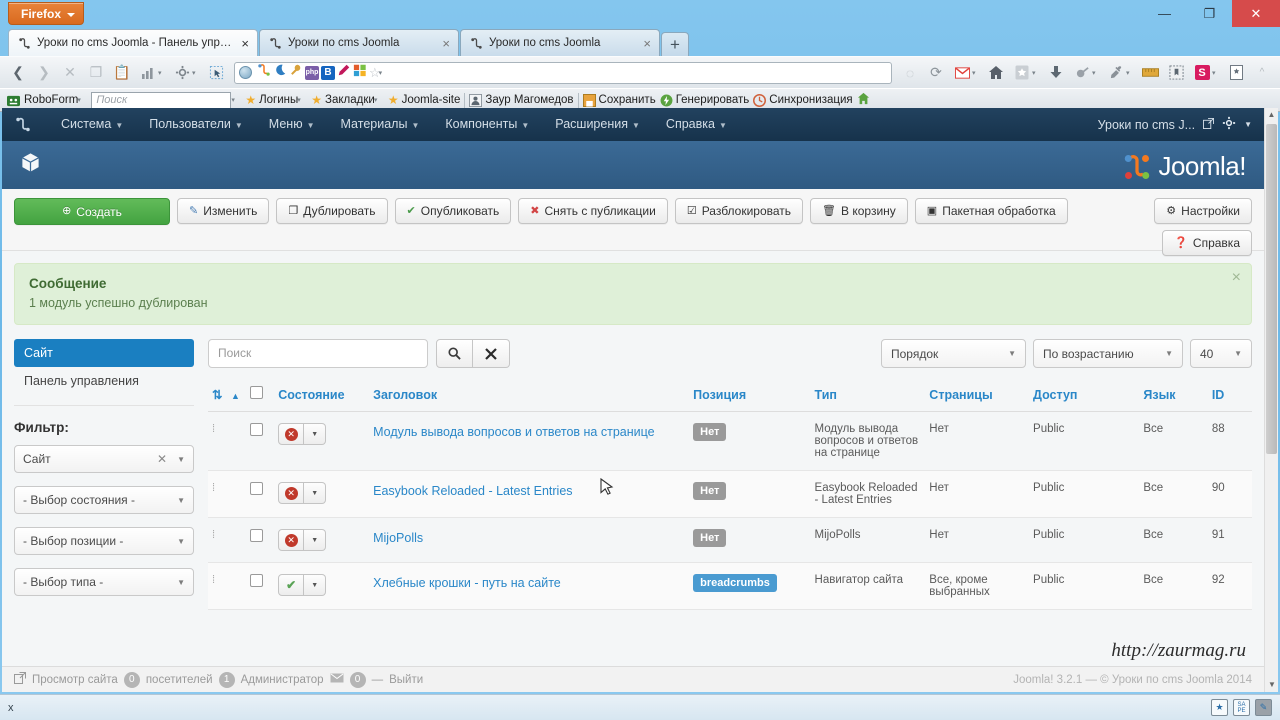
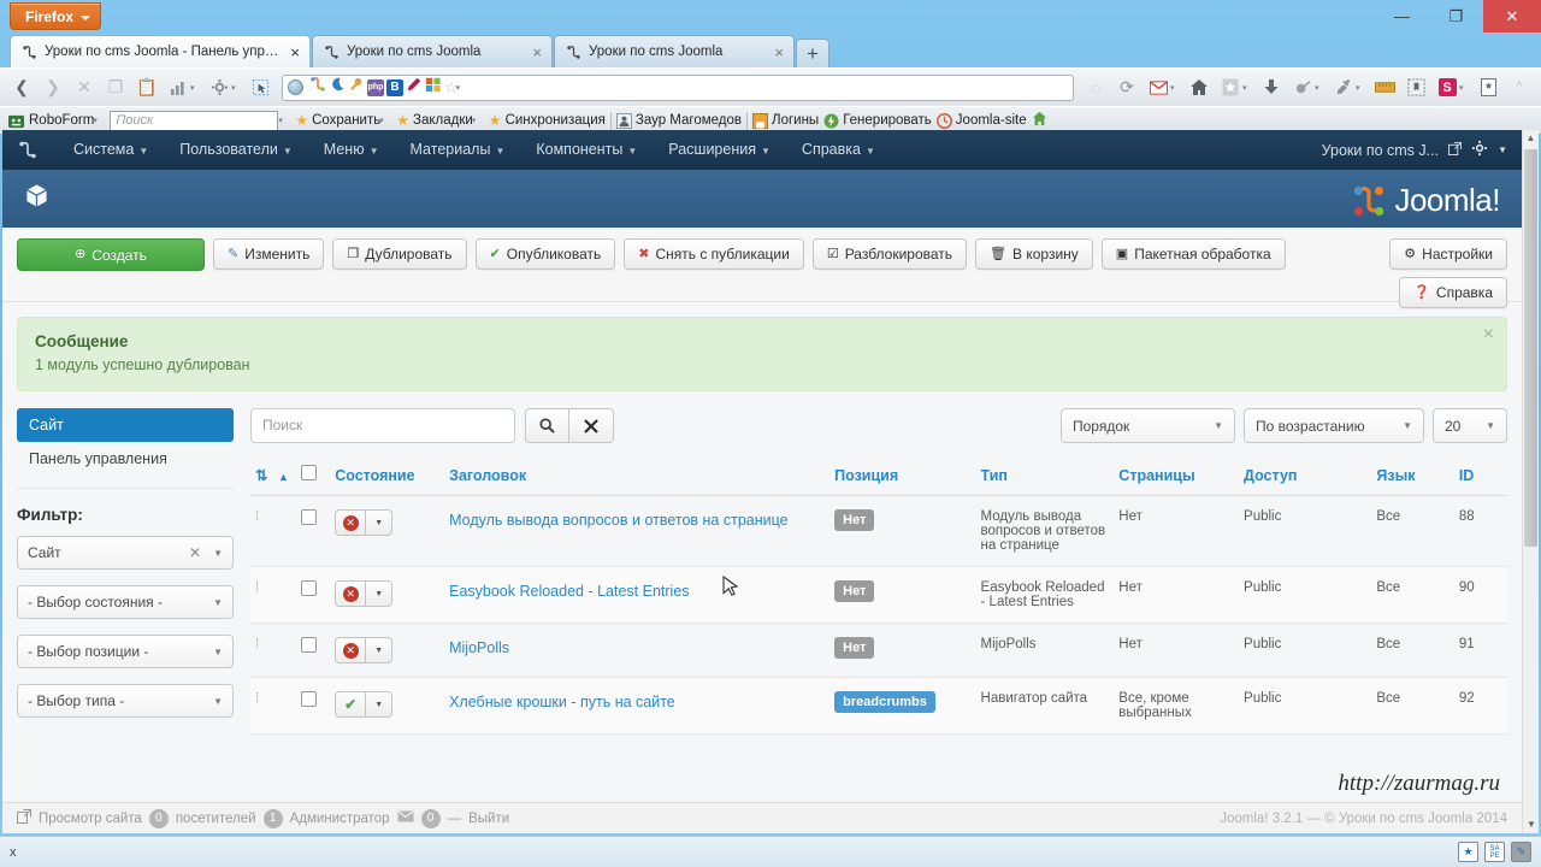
  Firefox
  —
  ❐
  ✕
  Уроки по cms Joomla - Панель упра...
  ×
  Уроки по cms Joomla
  ×
  Уроки по cms Joomla
  ×
  +
  ❮
  ❯
  ✕
  ❐
  📋
  B
  ☆
  ⟳
  S
  ^
  RoboForm
  Поиск
  ★
- Логины
+ Сохранить
  ★
  Закладки
  ★
- Joomla-site
+ Синхронизация
  Заур Магомедов
- Сохранить
+ Логины
  Генерировать
- Синхронизация
+ Joomla-site
  Система ▼
  Пользователи ▼
  Меню ▼
  Материалы ▼
  Компоненты ▼
  Расширения ▼
  Справка ▼
  Уроки по cms J...
  ▼
  Joomla!
  ⊕
  Создать
  ✎
  Изменить
  ❐
  Дублировать
  ✔
  Опубликовать
  ✖
  Снять с публикации
  ☑
  Разблокировать
  🗑
  В корзину
  ▣
  Пакетная обработка
  ⚙
  Настройки
  ❓
  Справка
  ×
  Сообщение
  1 модуль успешно дублирован
  Сайт
  Панель управления
  Фильтр:
  Сайт
  ✕
  ▼
  - Выбор состояния -
  ▼
  - Выбор позиции -
  ▼
  - Выбор типа -
  ▼
  Поиск
  Порядок
  ▼
  По возрастанию
  ▼
- 40
+ 20
  ▼
  ⇅ ▲		Состояние	Заголовок	Позиция	Тип	Страницы	Доступ	Язык	ID
  ⁞		✕	Модуль вывода вопросов и ответов на странице	Нет	Модуль вывода вопросов и ответов на странице	Нет	Public	Все	88
  ⁞		✕	Easybook Reloaded - Latest Entries	Нет	Easybook Reloaded - Latest Entries	Нет	Public	Все	90
  ⁞		✕	MijoPolls	Нет	MijoPolls	Нет	Public	Все	91
  ⁞		✔	Хлебные крошки - путь на сайте	breadcrumbs	Навигатор сайта	Все, кроме выбранных	Public	Все	92
  http://zaurmag.ru
  Просмотр сайта
  0
  посетителей
  1
  Администратор
  0
  —
  Выйти
  Joomla! 3.2.1 — © Уроки по cms Joomla 2014
  ▲
  ▼
  x
  ★
  ✎
